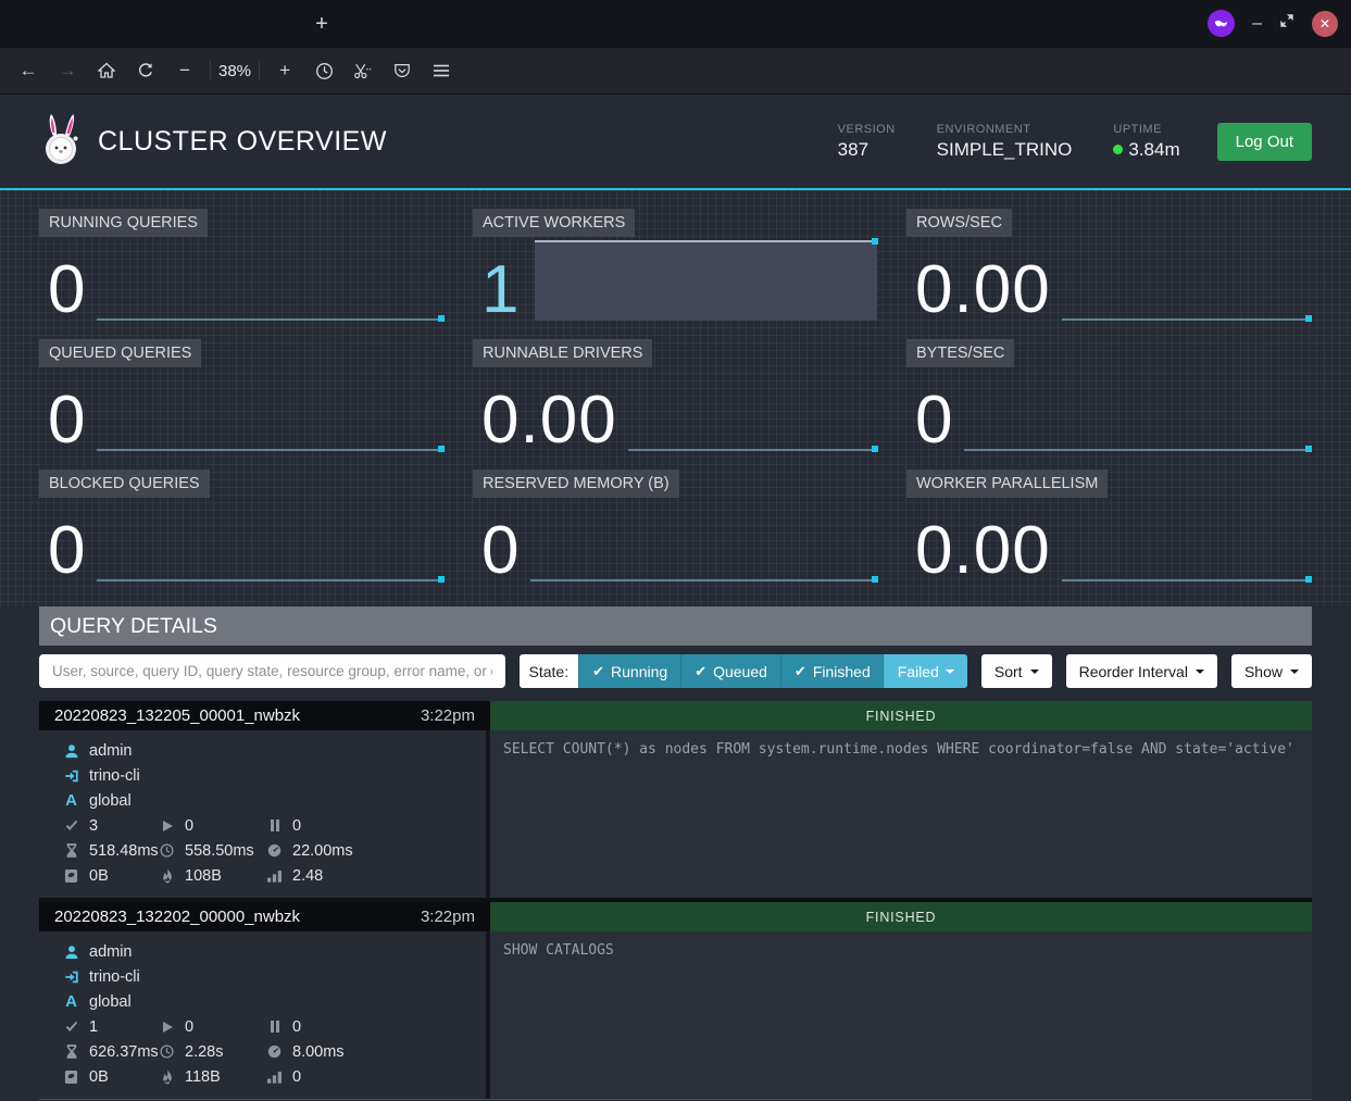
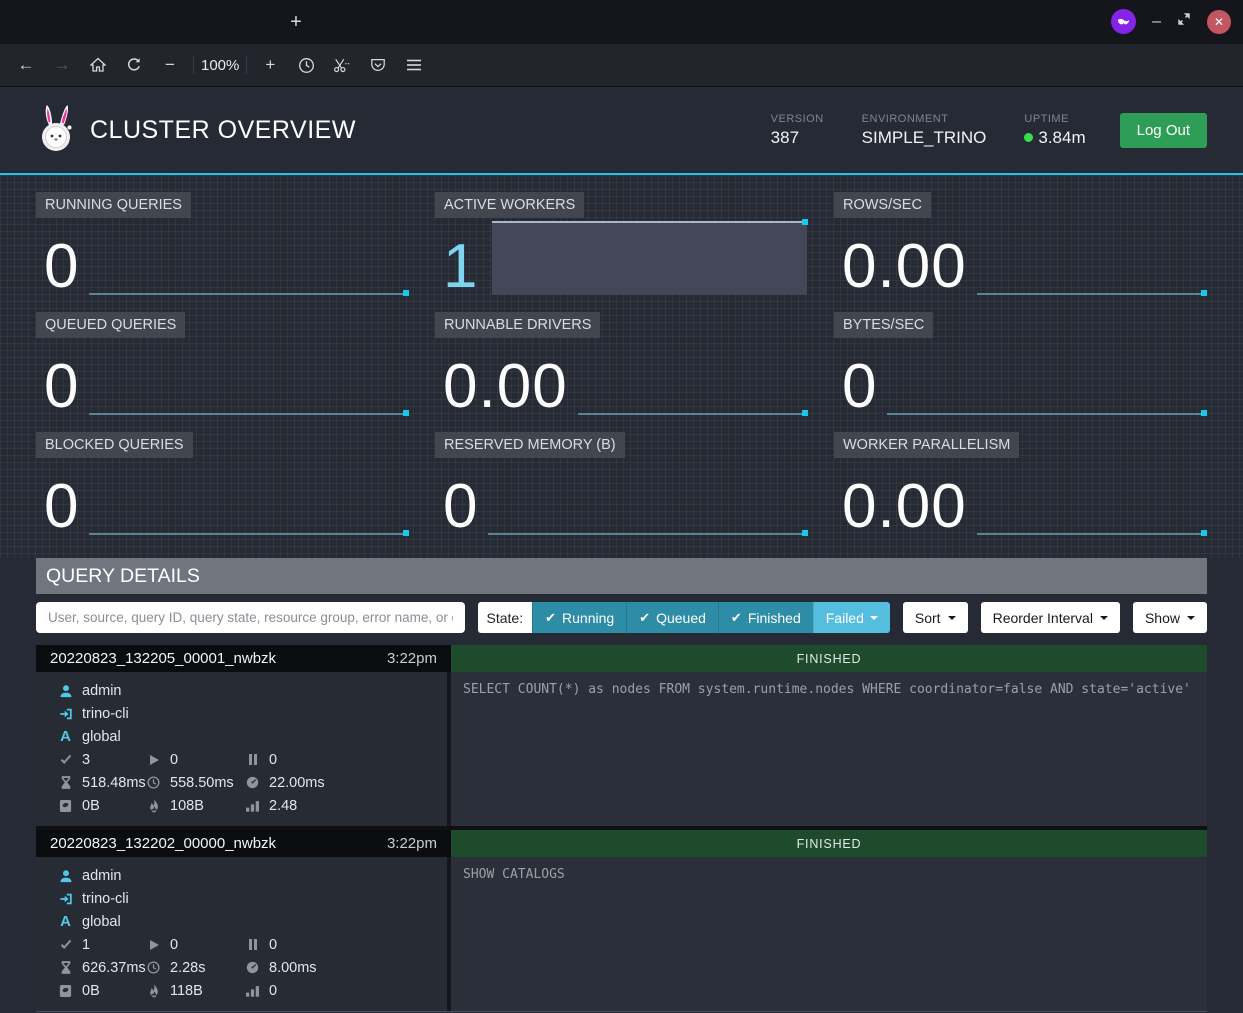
  +
  –
  ✕
  ←
  →
  −
- 38%
+ 100%
  +
  CLUSTER OVERVIEW
  VERSION
  387
  ENVIRONMENT
  SIMPLE_TRINO
  UPTIME
  3.84m
  Log Out
  RUNNING QUERIES
  0
  ACTIVE WORKERS
  1
  ROWS/SEC
  0.00
  QUEUED QUERIES
  0
  RUNNABLE DRIVERS
  0.00
  BYTES/SEC
  0
  BLOCKED QUERIES
  0
  RESERVED MEMORY (B)
  0
  WORKER PARALLELISM
  0.00
  QUERY DETAILS
  User, source, query ID, query state, resource group, error name, or
  State:
  ✔
  Running
  ✔
  Queued
  ✔
  Finished
  Failed
  Sort
  Reorder Interval
  Show
  20220823_132205_00001_nwbzk
  3:22pm
  FINISHED
  admin
  trino-cli
  A
  global
  3
  0
  0
  518.48ms
  558.50ms
  22.00ms
  0B
  108B
  2.48
  SELECT COUNT(*) as nodes FROM system.runtime.nodes WHERE coordinator=false AND state='active'
  20220823_132202_00000_nwbzk
  3:22pm
  FINISHED
  admin
  trino-cli
  A
  global
  1
  0
  0
  626.37ms
  2.28s
  8.00ms
  0B
  118B
  0
  SHOW CATALOGS
